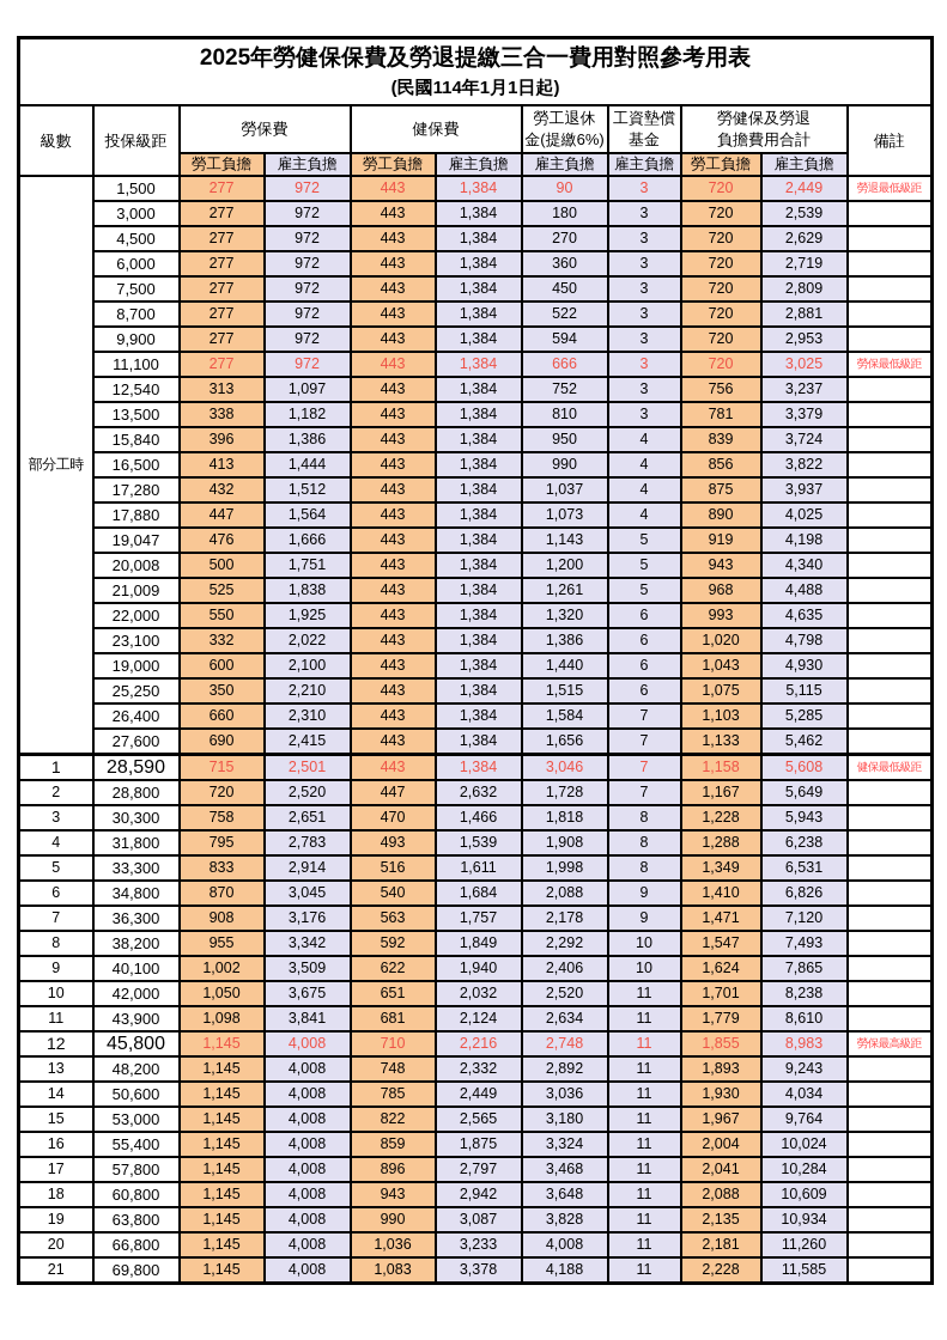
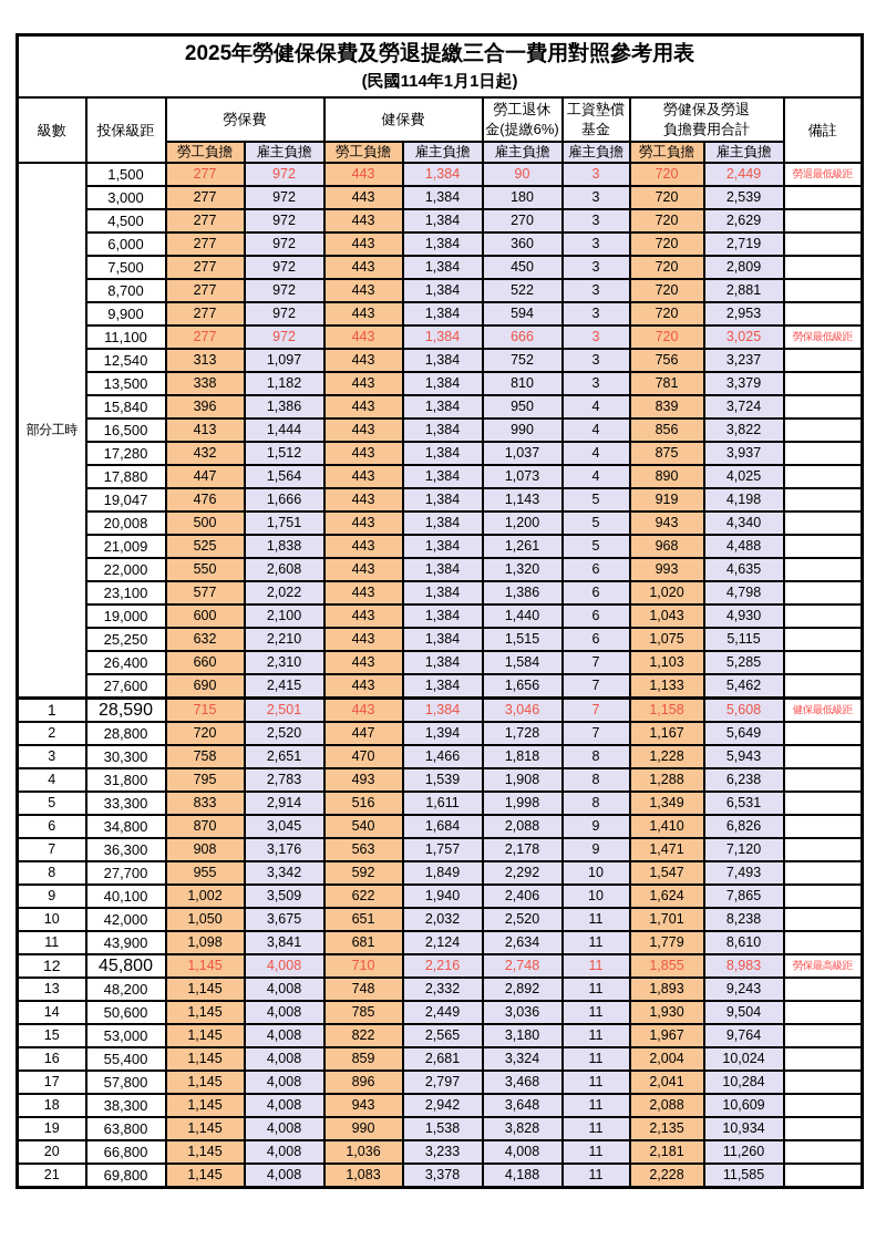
  2025年勞健保保費及勞退提繳三合一費用對照參考用表 (民國114年1月1日起)
  級數	投保級距	勞保費	健保費	勞工退休 金(提繳6%)	工資墊償 基金	勞健保及勞退 負擔費用合計	備註
  勞工負擔	雇主負擔	勞工負擔	雇主負擔	雇主負擔	雇主負擔	勞工負擔	雇主負擔
  部分工時	1,500	277	972	443	1,384	90	3	720	2,449	勞退最低級距
  3,000	277	972	443	1,384	180	3	720	2,539
  4,500	277	972	443	1,384	270	3	720	2,629
  6,000	277	972	443	1,384	360	3	720	2,719
  7,500	277	972	443	1,384	450	3	720	2,809
  8,700	277	972	443	1,384	522	3	720	2,881
  9,900	277	972	443	1,384	594	3	720	2,953
  11,100	277	972	443	1,384	666	3	720	3,025	勞保最低級距
  12,540	313	1,097	443	1,384	752	3	756	3,237
  13,500	338	1,182	443	1,384	810	3	781	3,379
  15,840	396	1,386	443	1,384	950	4	839	3,724
  16,500	413	1,444	443	1,384	990	4	856	3,822
  17,280	432	1,512	443	1,384	1,037	4	875	3,937
  17,880	447	1,564	443	1,384	1,073	4	890	4,025
  19,047	476	1,666	443	1,384	1,143	5	919	4,198
  20,008	500	1,751	443	1,384	1,200	5	943	4,340
  21,009	525	1,838	443	1,384	1,261	5	968	4,488
- 22,000	550	1,925	443	1,384	1,320	6	993	4,635
+ 22,000	550	2,608	443	1,384	1,320	6	993	4,635
- 23,100	332	2,022	443	1,384	1,386	6	1,020	4,798
+ 23,100	577	2,022	443	1,384	1,386	6	1,020	4,798
  19,000	600	2,100	443	1,384	1,440	6	1,043	4,930
- 25,250	350	2,210	443	1,384	1,515	6	1,075	5,115
+ 25,250	632	2,210	443	1,384	1,515	6	1,075	5,115
  26,400	660	2,310	443	1,384	1,584	7	1,103	5,285
  27,600	690	2,415	443	1,384	1,656	7	1,133	5,462
  1	28,590	715	2,501	443	1,384	3,046	7	1,158	5,608	健保最低級距
- 2	28,800	720	2,520	447	2,632	1,728	7	1,167	5,649
+ 2	28,800	720	2,520	447	1,394	1,728	7	1,167	5,649
  3	30,300	758	2,651	470	1,466	1,818	8	1,228	5,943
  4	31,800	795	2,783	493	1,539	1,908	8	1,288	6,238
  5	33,300	833	2,914	516	1,611	1,998	8	1,349	6,531
  6	34,800	870	3,045	540	1,684	2,088	9	1,410	6,826
  7	36,300	908	3,176	563	1,757	2,178	9	1,471	7,120
- 8	38,200	955	3,342	592	1,849	2,292	10	1,547	7,493
+ 8	27,700	955	3,342	592	1,849	2,292	10	1,547	7,493
  9	40,100	1,002	3,509	622	1,940	2,406	10	1,624	7,865
  10	42,000	1,050	3,675	651	2,032	2,520	11	1,701	8,238
  11	43,900	1,098	3,841	681	2,124	2,634	11	1,779	8,610
  12	45,800	1,145	4,008	710	2,216	2,748	11	1,855	8,983	勞保最高級距
  13	48,200	1,145	4,008	748	2,332	2,892	11	1,893	9,243
- 14	50,600	1,145	4,008	785	2,449	3,036	11	1,930	4,034
+ 14	50,600	1,145	4,008	785	2,449	3,036	11	1,930	9,504
  15	53,000	1,145	4,008	822	2,565	3,180	11	1,967	9,764
- 16	55,400	1,145	4,008	859	1,875	3,324	11	2,004	10,024
+ 16	55,400	1,145	4,008	859	2,681	3,324	11	2,004	10,024
  17	57,800	1,145	4,008	896	2,797	3,468	11	2,041	10,284
- 18	60,800	1,145	4,008	943	2,942	3,648	11	2,088	10,609
+ 18	38,300	1,145	4,008	943	2,942	3,648	11	2,088	10,609
- 19	63,800	1,145	4,008	990	3,087	3,828	11	2,135	10,934
+ 19	63,800	1,145	4,008	990	1,538	3,828	11	2,135	10,934
  20	66,800	1,145	4,008	1,036	3,233	4,008	11	2,181	11,260
  21	69,800	1,145	4,008	1,083	3,378	4,188	11	2,228	11,585
